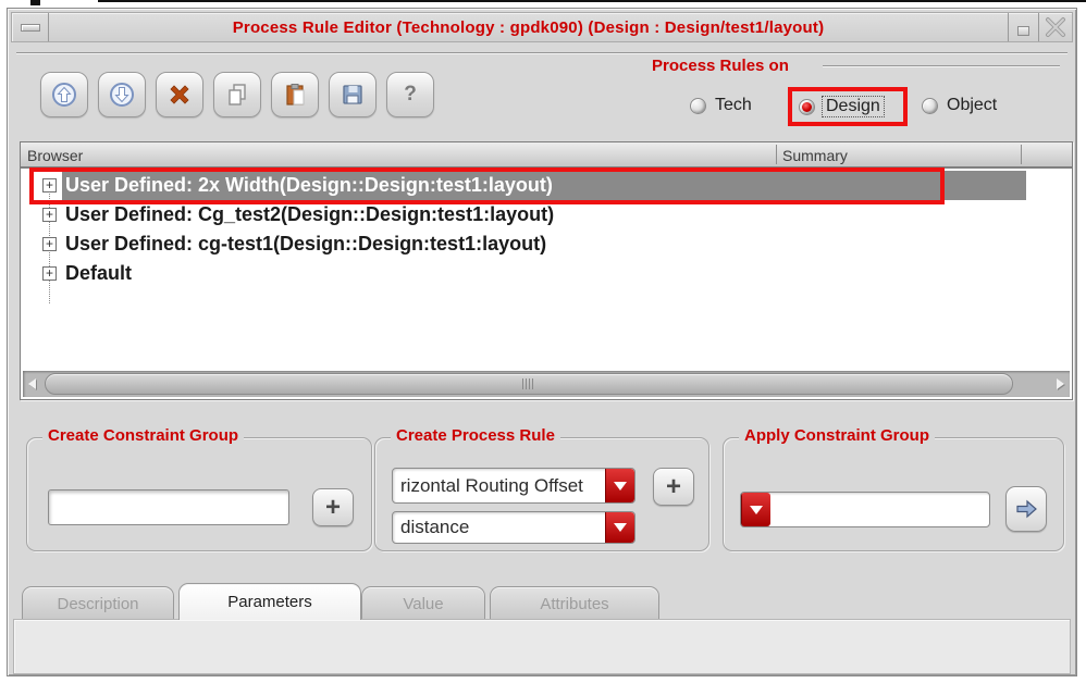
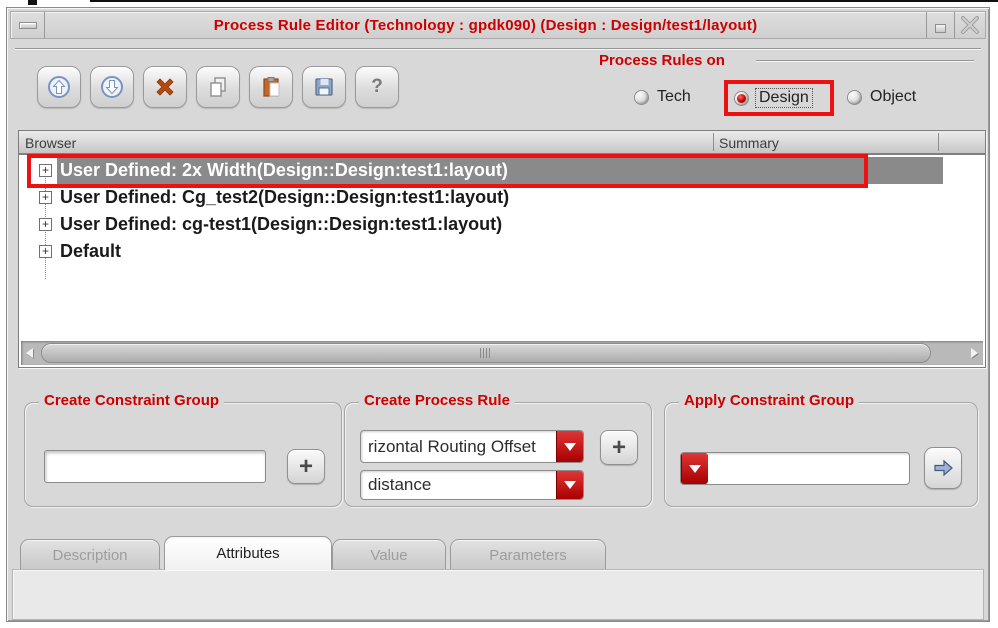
  Process Rule Editor (Technology : gpdk090) (Design : Design/test1/layout)
  ?
  Process Rules on
  Tech
  Design
  Object
  Browser
  Summary
  +
  User Defined: 2x Width(Design::Design:test1:layout)
  +
  User Defined: Cg_test2(Design::Design:test1:layout)
  +
  User Defined: cg-test1(Design::Design:test1:layout)
  +
  Default
  Create Constraint Group
  +
  Create Process Rule
  rizontal Routing Offset
  +
  distance
  Apply Constraint Group
  Description
- Parameters
+ Attributes
  Value
- Attributes
+ Parameters
